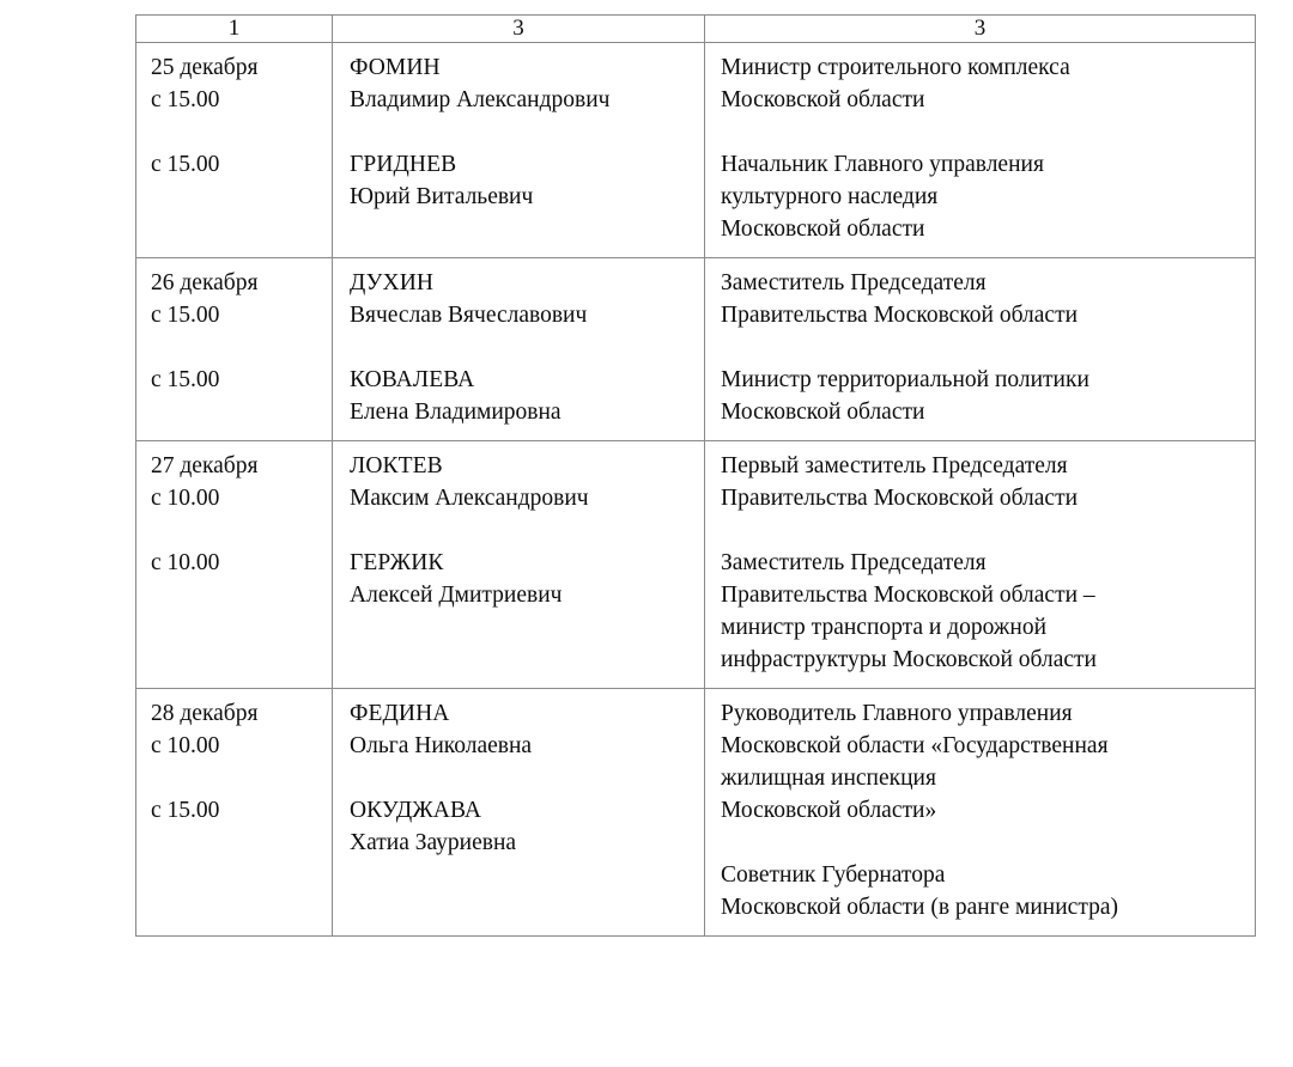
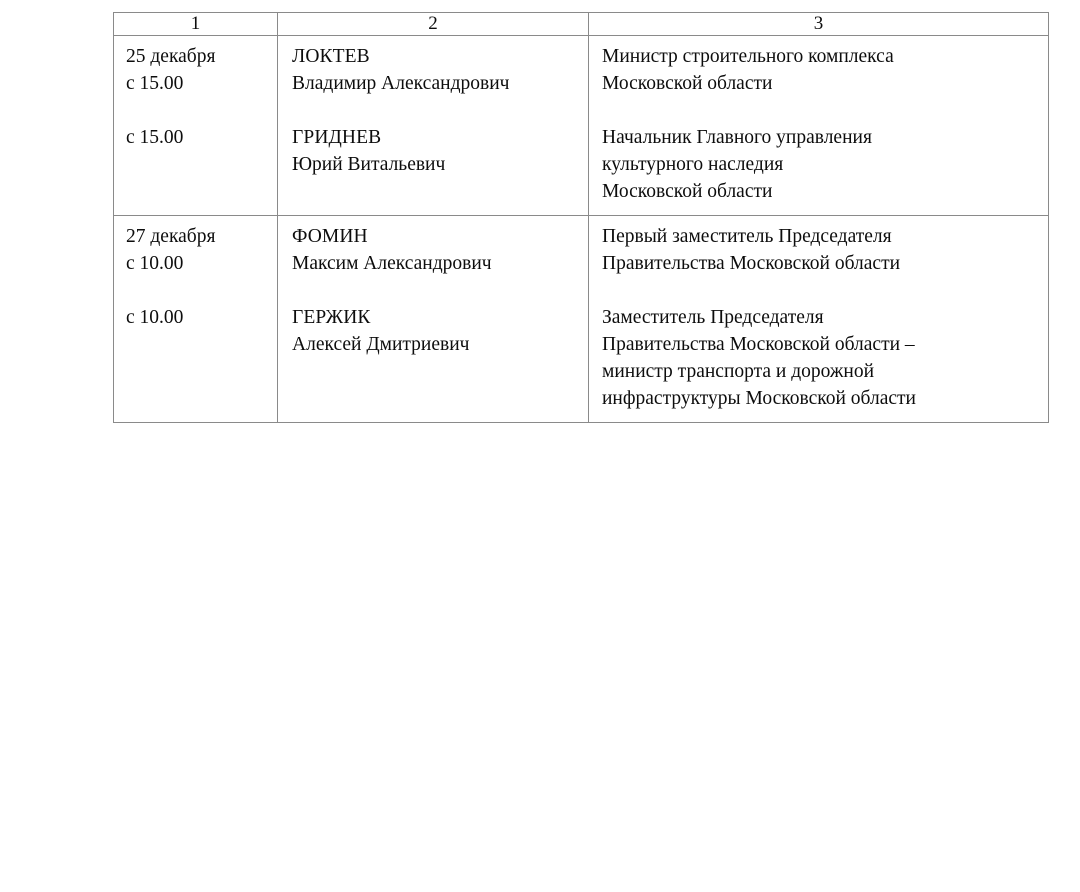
- 1	3	3
+ 1	2	3
- 25 декабряс 15.00с 15.00	ФОМИНВладимир АлександровичГРИДНЕВЮрий Витальевич	Министр строительного комплексаМосковской областиНачальник Главного управлениякультурного наследияМосковской области
+ 25 декабряс 15.00с 15.00	ЛОКТЕВВладимир АлександровичГРИДНЕВЮрий Витальевич	Министр строительного комплексаМосковской областиНачальник Главного управлениякультурного наследияМосковской области
- 26 декабряс 15.00с 15.00	ДУХИНВячеслав ВячеславовичКОВАЛЕВАЕлена Владимировна	Заместитель ПредседателяПравительства Московской областиМинистр территориальной политикиМосковской области
- 27 декабряс 10.00с 10.00	ЛОКТЕВМаксим АлександровичГЕРЖИКАлексей Дмитриевич	Первый заместитель ПредседателяПравительства Московской областиЗаместитель ПредседателяПравительства Московской области –министр транспорта и дорожнойинфраструктуры Московской области
+ 27 декабряс 10.00с 10.00	ФОМИНМаксим АлександровичГЕРЖИКАлексей Дмитриевич	Первый заместитель ПредседателяПравительства Московской областиЗаместитель ПредседателяПравительства Московской области –министр транспорта и дорожнойинфраструктуры Московской области
- 28 декабряс 10.00с 15.00	ФЕДИНАОльга НиколаевнаОКУДЖАВАХатиа Зауриевна	Руководитель Главного управленияМосковской области «Государственнаяжилищная инспекцияМосковской области»Советник ГубернатораМосковской области (в ранге министра)
